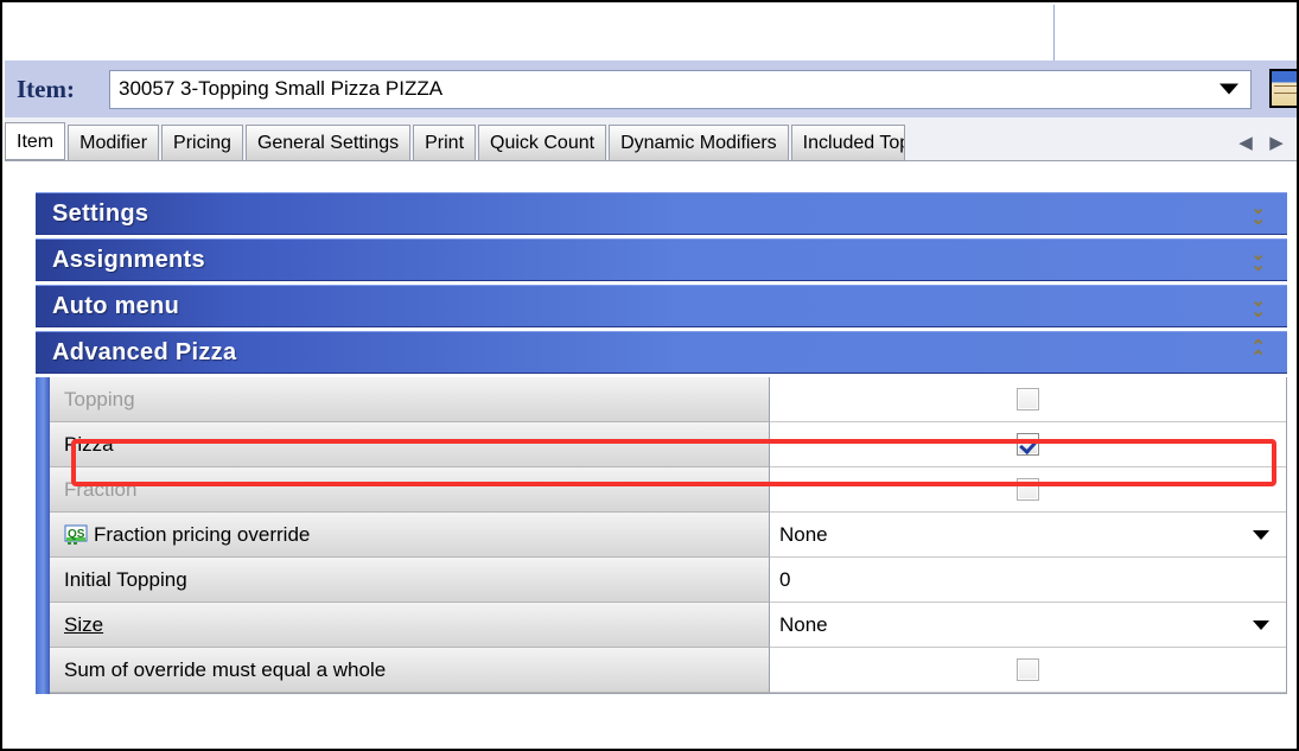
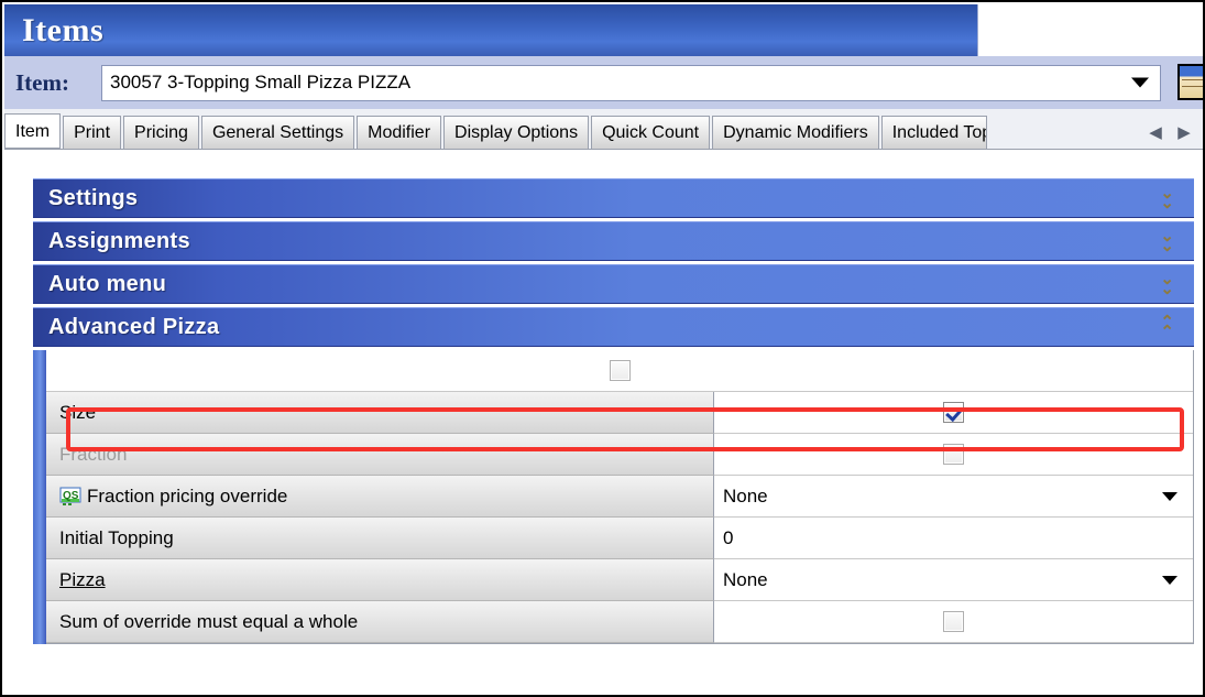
+ Items
  Item:
  30057 3-Topping Small Pizza PIZZA
  Item
- Modifier
+ Print
  Pricing
  General Settings
- Print
+ Modifier
+ Display Options
  Quick Count
  Dynamic Modifiers
  Included To
  ◀
  ▶
  Settings
  ⌄
  ⌄
  Assignments
  ⌄
  ⌄
  Auto menu
  ⌄
  ⌄
  Advanced Pizza
  ⌃
  ⌃
- Topping
- Pizza
+ Size
  Fraction
  QS
  Fraction pricing override
  None
  Initial Topping
  0
- Size
+ Pizza
  None
  Sum of override must equal a whole
